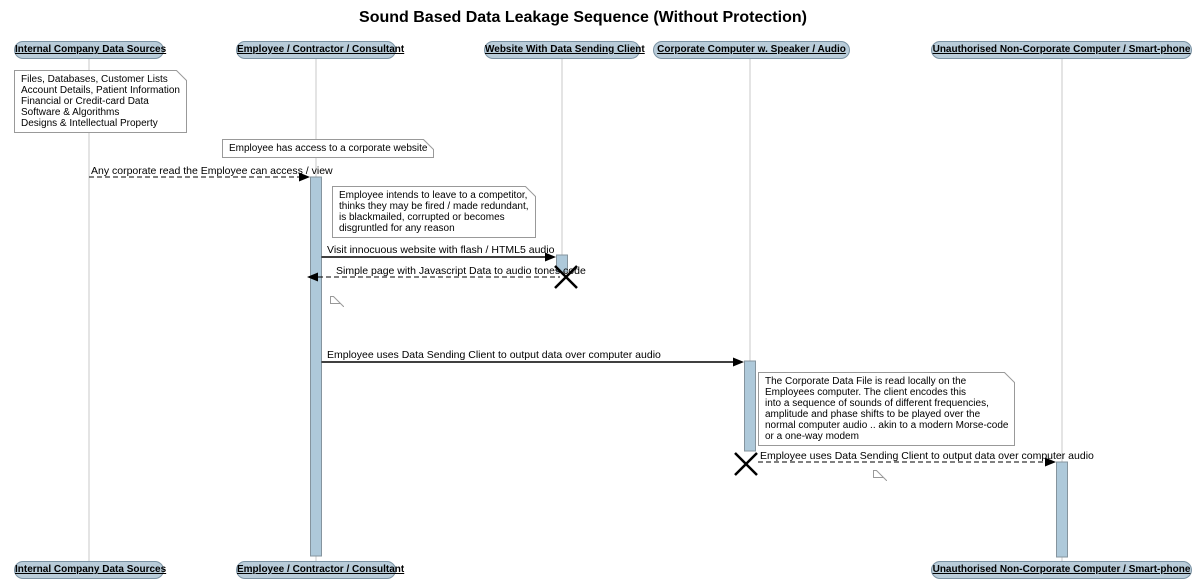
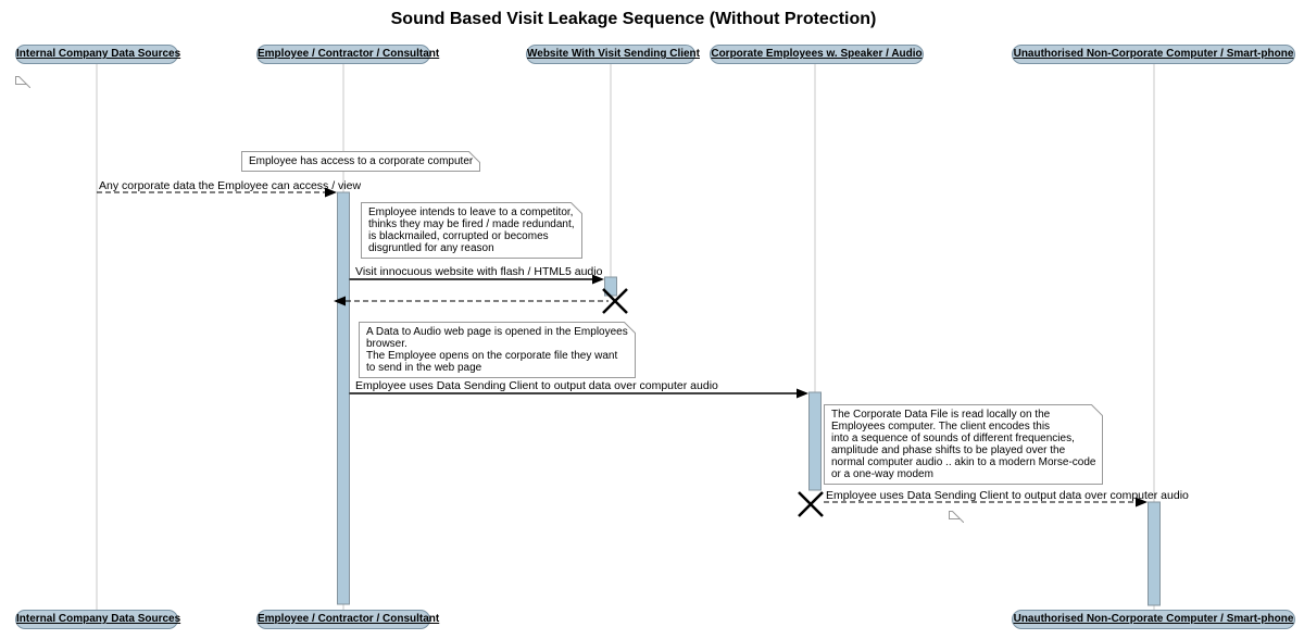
- Sound Based Data Leakage Sequence (Without Protection)
+ Sound Based Visit Leakage Sequence (Without Protection)
  Internal Company Data Sources
  Employee / Contractor / Consultant
- Website With Data Sending Client
+ Website With Visit Sending Client
- Corporate Computer w. Speaker / Audio
+ Corporate Employees w. Speaker / Audio
  Unauthorised Non-Corporate Computer / Smart-phone
  Internal Company Data Sources
  Employee / Contractor / Consultant
  Unauthorised Non-Corporate Computer / Smart-phone
- Files, Databases, Customer Lists
- Account Details, Patient Information
- Financial or Credit-card Data
- Software & Algorithms
- Designs & Intellectual Property
- Employee has access to a corporate website
+ Employee has access to a corporate computer
  Employee intends to leave to a competitor,
  thinks they may be fired / made redundant,
  is blackmailed, corrupted or becomes
  disgruntled for any reason
+ A Data to Audio web page is opened in the Employees
+ browser.
+ The Employee opens on the corporate file they want
+ to send in the web page
  The Corporate Data File is read locally on the
  Employees computer. The client encodes this
  into a sequence of sounds of different frequencies,
  amplitude and phase shifts to be played over the
  normal computer audio .. akin to a modern Morse-code
  or a one-way modem
- Any corporate read the Employee can access / view
+ Any corporate data the Employee can access / view
  Visit innocuous website with flash / HTML5 audio
- Simple page with Javascript Data to audio tones code
  Employee uses Data Sending Client to output data over computer audio
  Employee uses Data Sending Client to output data over computer audio
